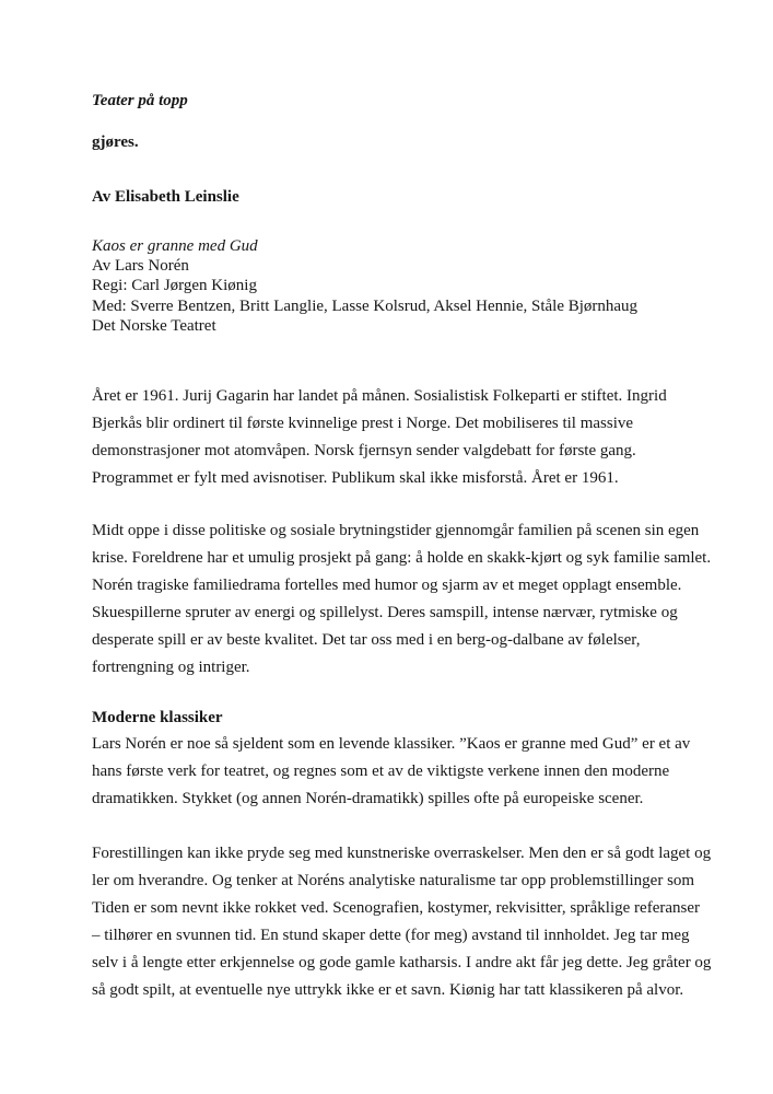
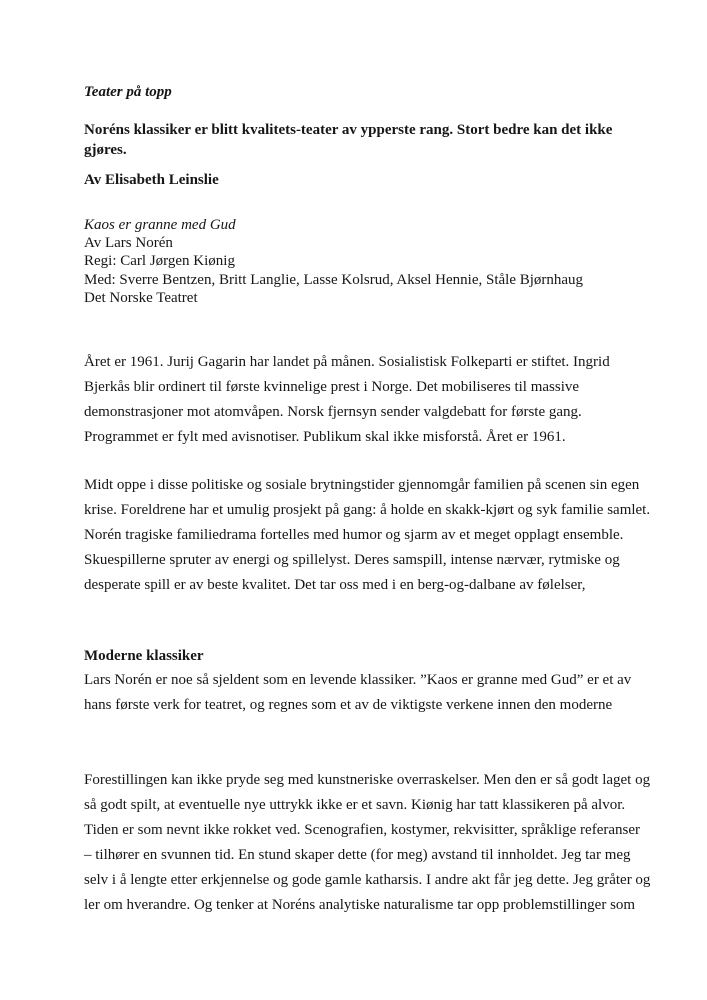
  Teater på topp
+ Noréns klassiker er blitt kvalitets-teater av ypperste rang. Stort bedre kan det ikke
  gjøres.
  Av Elisabeth Leinslie
  Kaos er granne med Gud
  Av Lars Norén
  Regi: Carl Jørgen Kiønig
  Med: Sverre Bentzen, Britt Langlie, Lasse Kolsrud, Aksel Hennie, Ståle Bjørnhaug
  Det Norske Teatret
  Året er 1961. Jurij Gagarin har landet på månen. Sosialistisk Folkeparti er stiftet. Ingrid
  Bjerkås blir ordinert til første kvinnelige prest i Norge. Det mobiliseres til massive
  demonstrasjoner mot atomvåpen. Norsk fjernsyn sender valgdebatt for første gang.
  Programmet er fylt med avisnotiser. Publikum skal ikke misforstå. Året er 1961.
  Midt oppe i disse politiske og sosiale brytningstider gjennomgår familien på scenen sin egen
  krise. Foreldrene har et umulig prosjekt på gang: å holde en skakk-kjørt og syk familie samlet.
  Norén tragiske familiedrama fortelles med humor og sjarm av et meget opplagt ensemble.
  Skuespillerne spruter av energi og spillelyst. Deres samspill, intense nærvær, rytmiske og
  desperate spill er av beste kvalitet. Det tar oss med i en berg-og-dalbane av følelser,
- fortrengning og intriger.
  Moderne klassiker
  Lars Norén er noe så sjeldent som en levende klassiker. ”Kaos er granne med Gud” er et av
  hans første verk for teatret, og regnes som et av de viktigste verkene innen den moderne
- dramatikken. Stykket (og annen Norén-dramatikk) spilles ofte på europeiske scener.
  Forestillingen kan ikke pryde seg med kunstneriske overraskelser. Men den er så godt laget og
- ler om hverandre. Og tenker at Noréns analytiske naturalisme tar opp problemstillinger som
+ så godt spilt, at eventuelle nye uttrykk ikke er et savn. Kiønig har tatt klassikeren på alvor.
  Tiden er som nevnt ikke rokket ved. Scenografien, kostymer, rekvisitter, språklige referanser
  – tilhører en svunnen tid. En stund skaper dette (for meg) avstand til innholdet. Jeg tar meg
  selv i å lengte etter erkjennelse og gode gamle katharsis. I andre akt får jeg dette. Jeg gråter og
- så godt spilt, at eventuelle nye uttrykk ikke er et savn. Kiønig har tatt klassikeren på alvor.
+ ler om hverandre. Og tenker at Noréns analytiske naturalisme tar opp problemstillinger som
